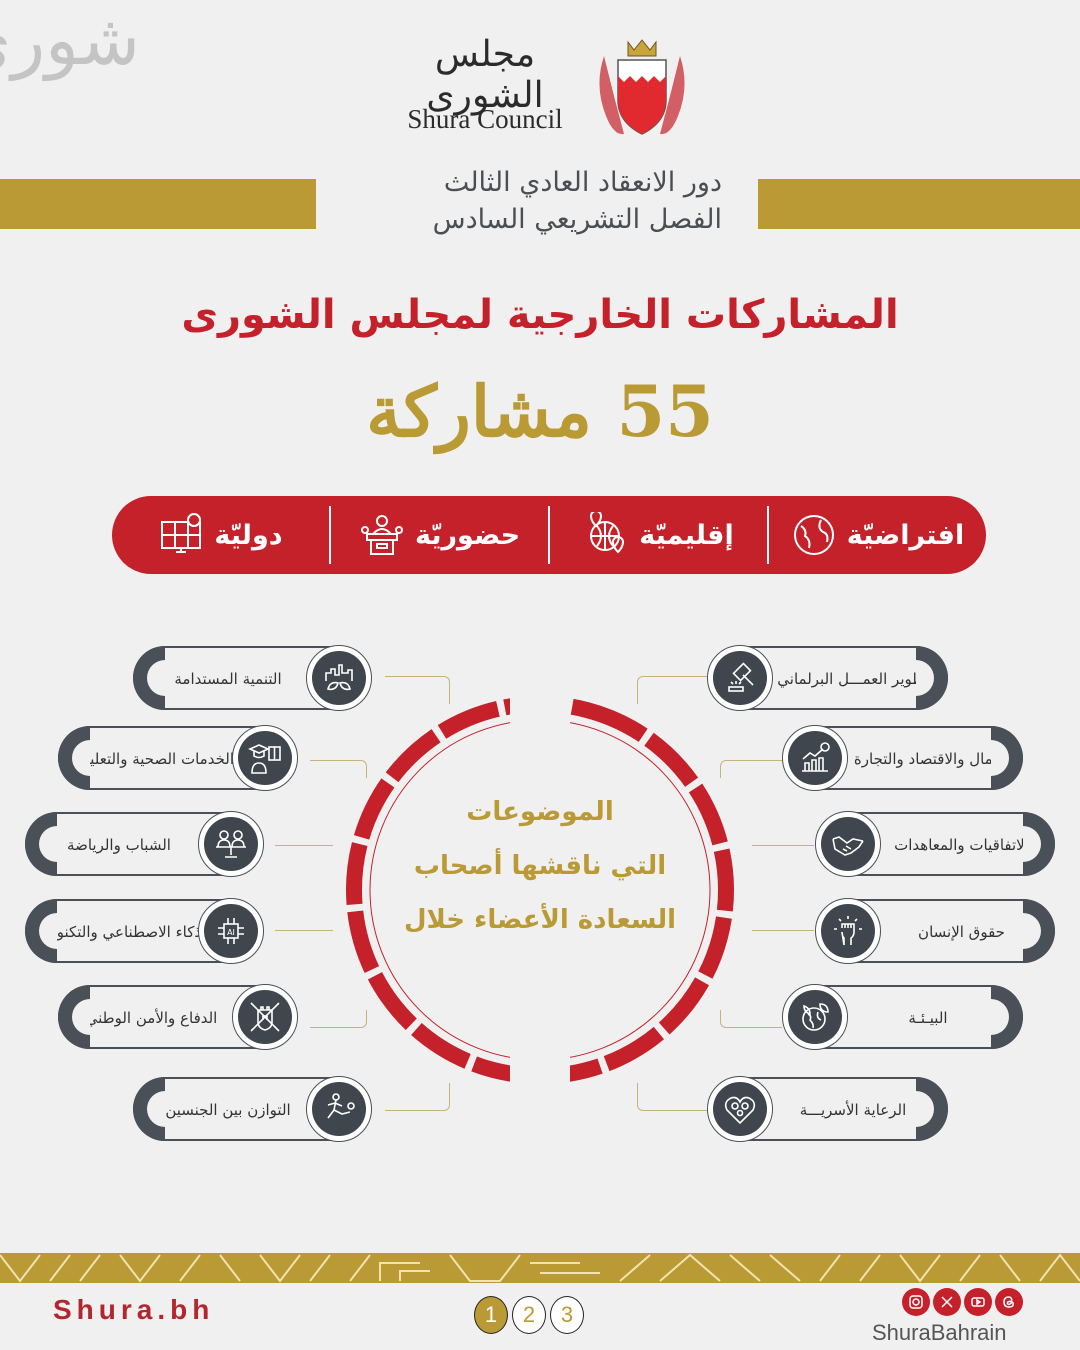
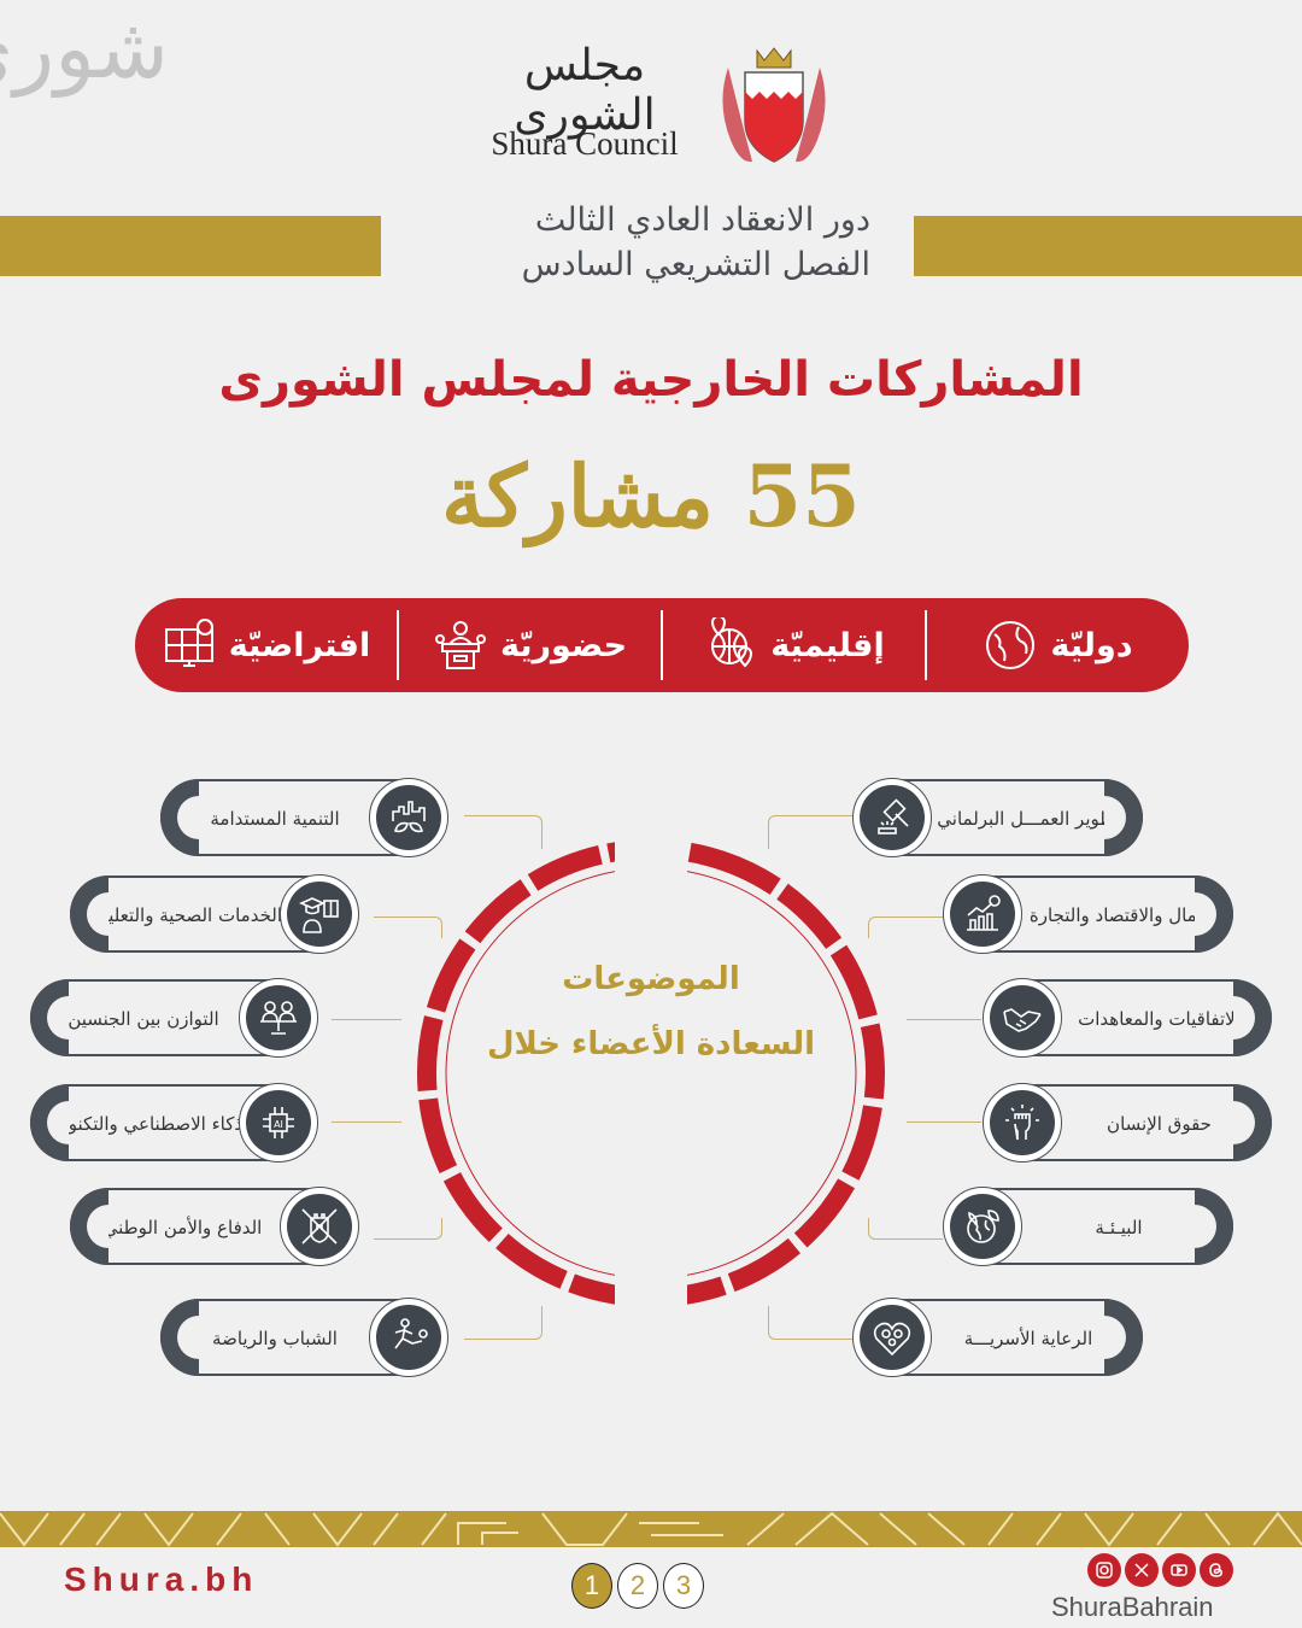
  شور
  مجلس الشورى
  Shura Council
  دور الانعقاد العادي الثالث
  الفصل التشريعي السادس
  المشاركات الخارجية لمجلس الشورى
  55 مشاركة
- افتراضيّة
+ دوليّة
  إقليميّة
  حضوريّة
- دوليّة
+ افتراضيّة
  الموضوعات
- التي ناقشها أصحاب
  السعادة الأعضاء خلال
  وير العمـــل البرلماني
  مال والاقتصاد والتجارة
  اتفاقيات والمعاهدات
  حقوق الإنسان
  البيـئـة
  الرعاية الأسريـــة
  التنمية المستدامة
  لخدمات الصحية والتعلي
- الشباب والرياضة
+ التوازن بين الجنسين
  كاء الاصطناعي والتكنو
  AI
  الدفاع والأمن الوطني
- التوازن بين الجنسين
+ الشباب والرياضة
  Shura.bh
  1
  2
  3
  ShuraBahrain
